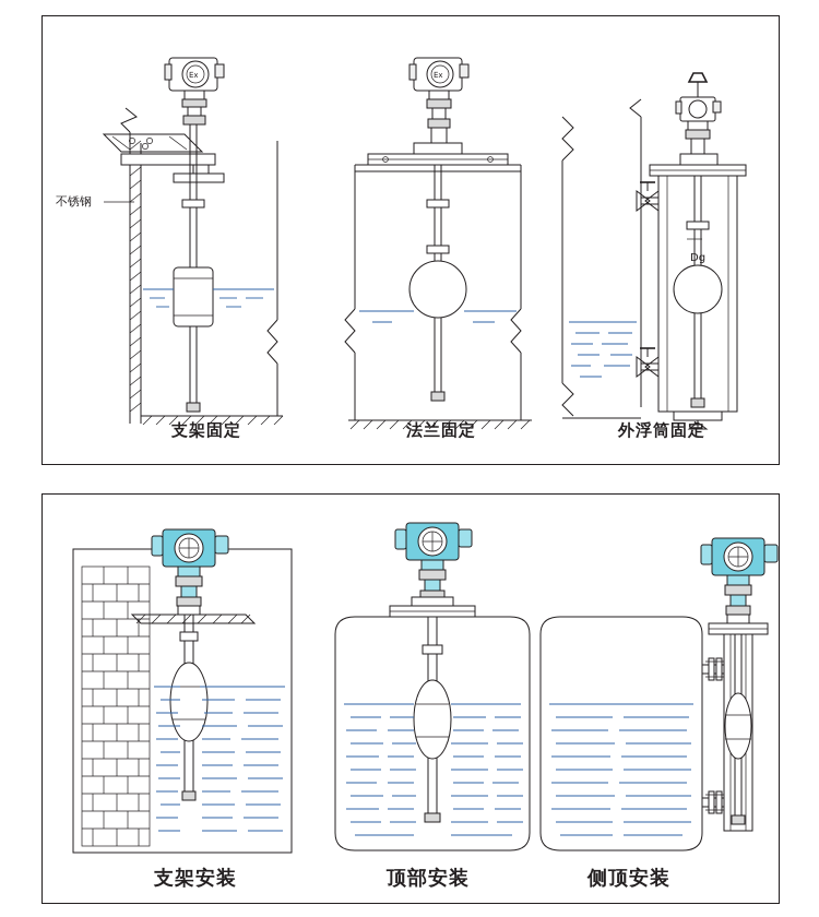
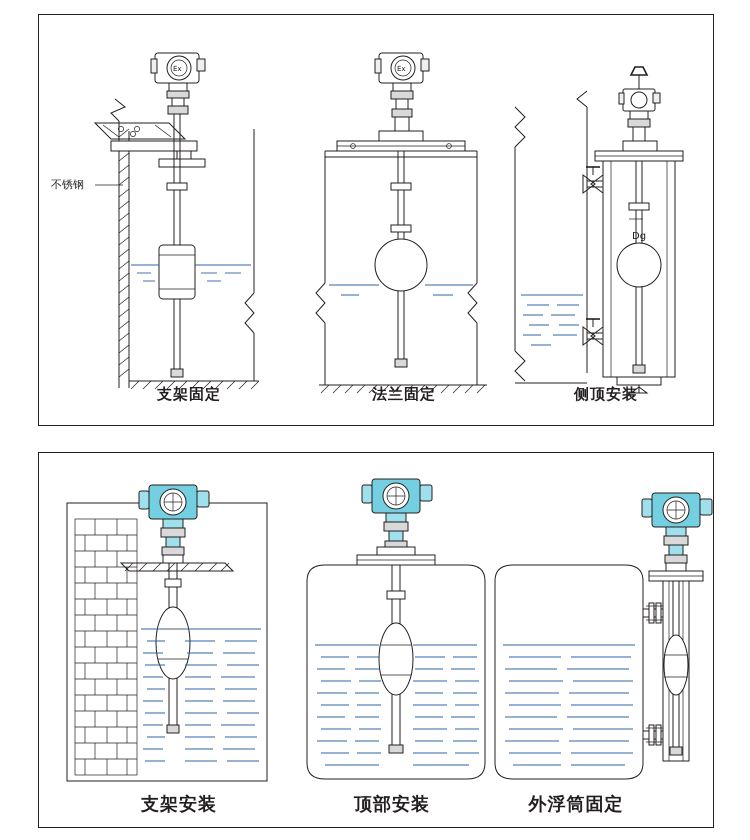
  Ex
  不锈钢
  Ex
  Dg
  支架固定
  法兰固定
- 外浮筒固定
+ 侧顶安装
  支架安装
  顶部安装
- 侧顶安装
+ 外浮筒固定
